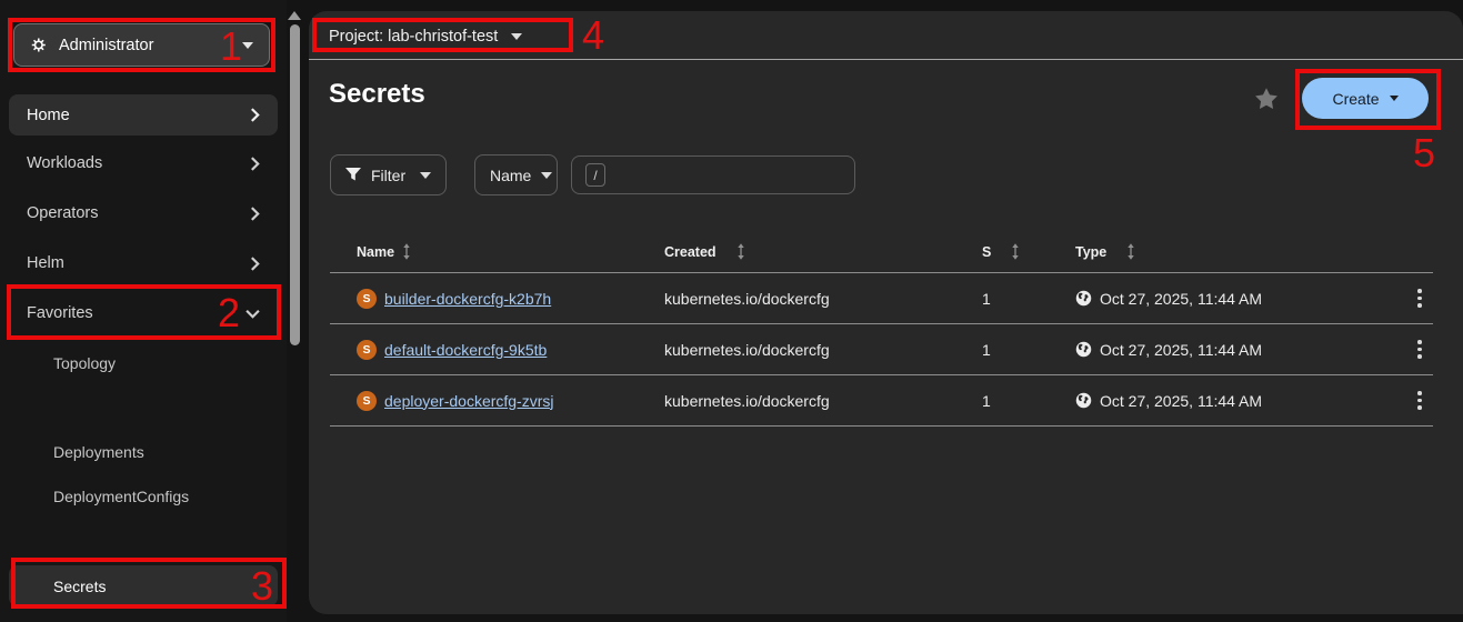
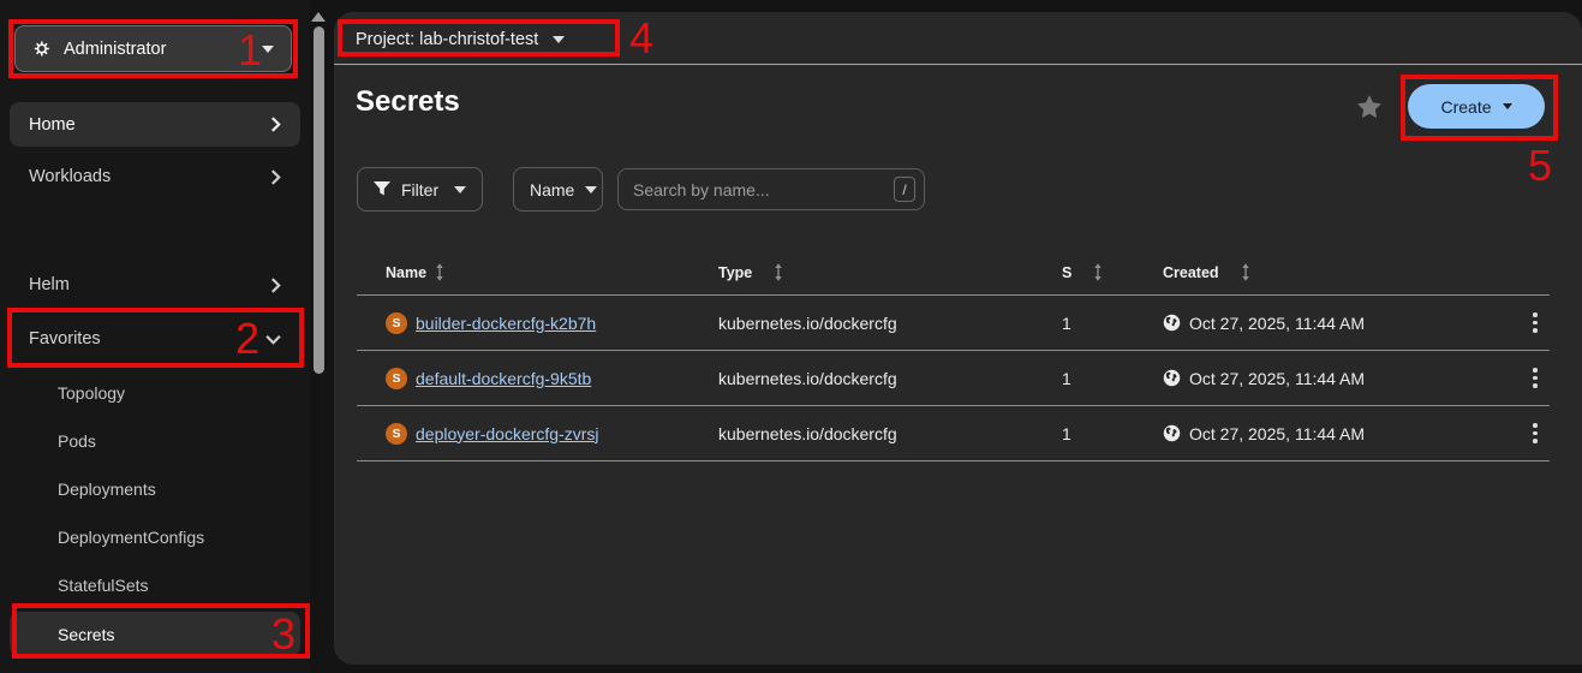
  Administrator
  Home
  Workloads
- Operators
  Helm
  Favorites
  Topology
+ Pods
  Deployments
  DeploymentConfigs
+ StatefulSets
  Secrets
  Project: lab-christof-test
  Secrets
  Create
  Filter
  Name
+ Search by name...
  /
  Name
- Created
+ Type
  S
- Type
+ Created
  S
  builder-dockercfg-k2b7h
  kubernetes.io/dockercfg
  1
  Oct 27, 2025, 11:44 AM
  S
  default-dockercfg-9k5tb
  kubernetes.io/dockercfg
  1
  Oct 27, 2025, 11:44 AM
  S
  deployer-dockercfg-zvrsj
  kubernetes.io/dockercfg
  1
  Oct 27, 2025, 11:44 AM
  1
  2
  3
  4
  5
